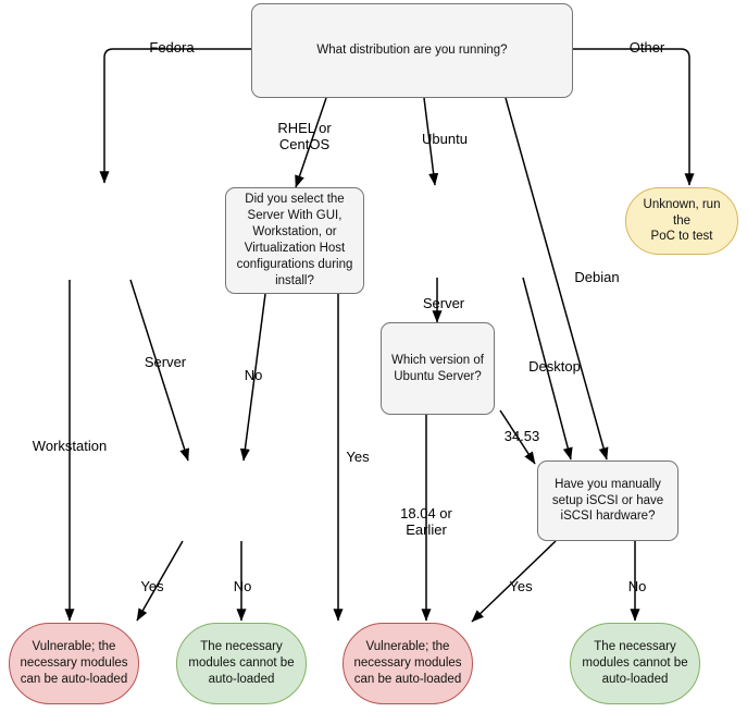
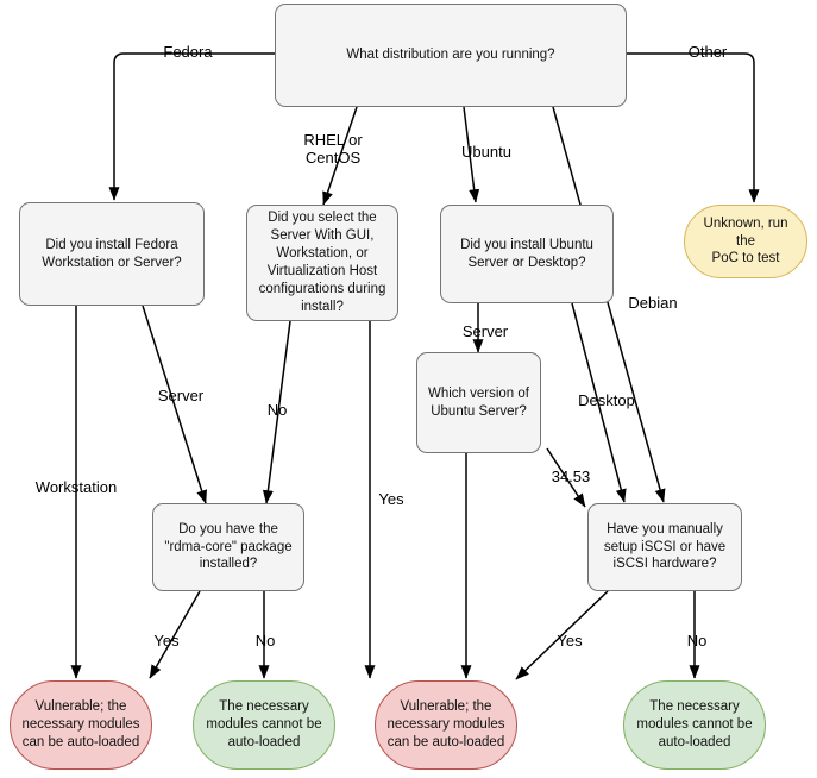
  What distribution are you running?
+ Did you install Fedora
+ Workstation or Server?
  Did you select the
  Server With GUI,
  Workstation, or
  Virtualization Host
  configurations during
  install?
+ Did you install Ubuntu
+ Server or Desktop?
  Unknown, run the
  PoC to test
  Which version of
  Ubuntu Server?
+ Do you have the
+ "rdma-core" package
+ installed?
  Have you manually
  setup iSCSI or have
  iSCSI hardware?
  Vulnerable; the
  necessary modules
  can be auto-loaded
  The necessary
  modules cannot be
  auto-loaded
  Vulnerable; the
  necessary modules
  can be auto-loaded
  The necessary
  modules cannot be
  auto-loaded
  Fedora
  RHEL or
  CentOS
  Ubuntu
  Debian
  Other
  Server
  Workstation
  No
  Yes
  Server
  Desktop
  34.53
- 18.04 or
- Earlier
  Yes
  No
  Yes
  No
